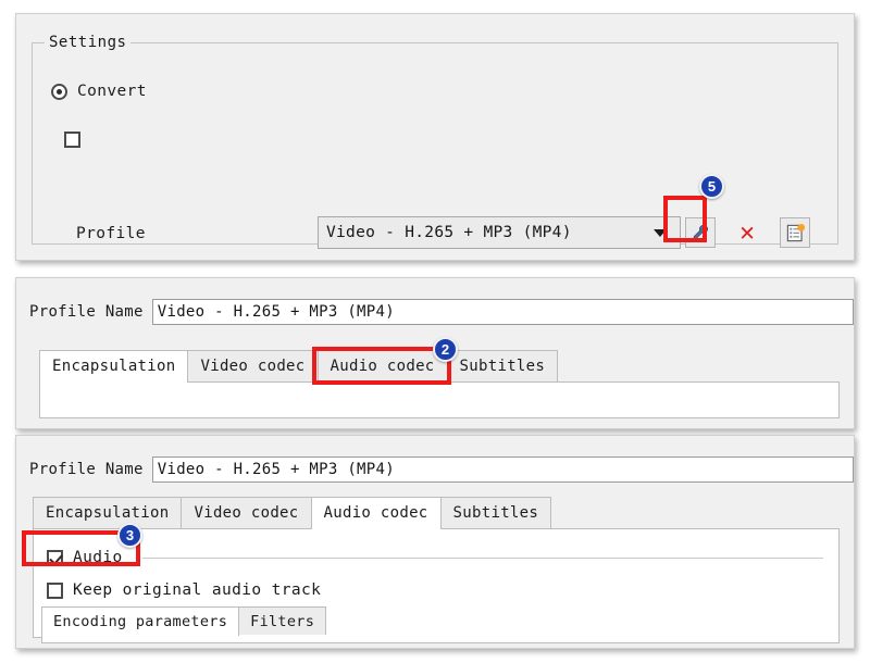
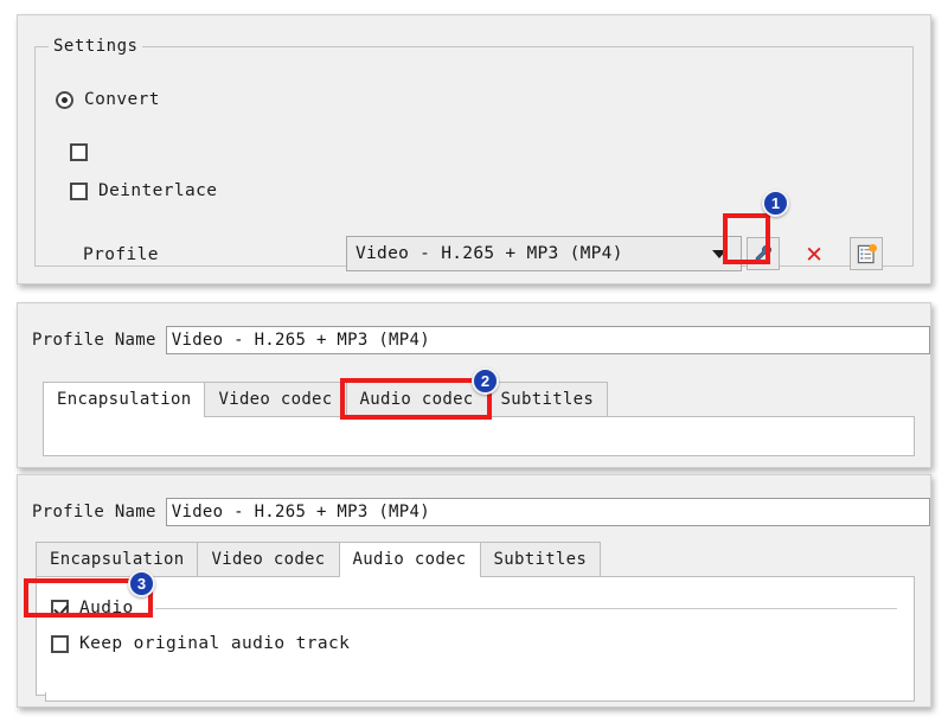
  Settings
  Convert
+ Deinterlace
  Profile
  Video - H.265 + MP3 (MP4)
  ✕
  Profile Name
  Video - H.265 + MP3 (MP4)
  Encapsulation
  Video codec
  Audio codec
  Subtitles
  Profile Name
  Video - H.265 + MP3 (MP4)
  Encapsulation
  Video codec
  Audio codec
  Subtitles
  Audio
  Keep original audio track
- Encoding parameters
- Filters
- 5
+ 1
  2
  3
